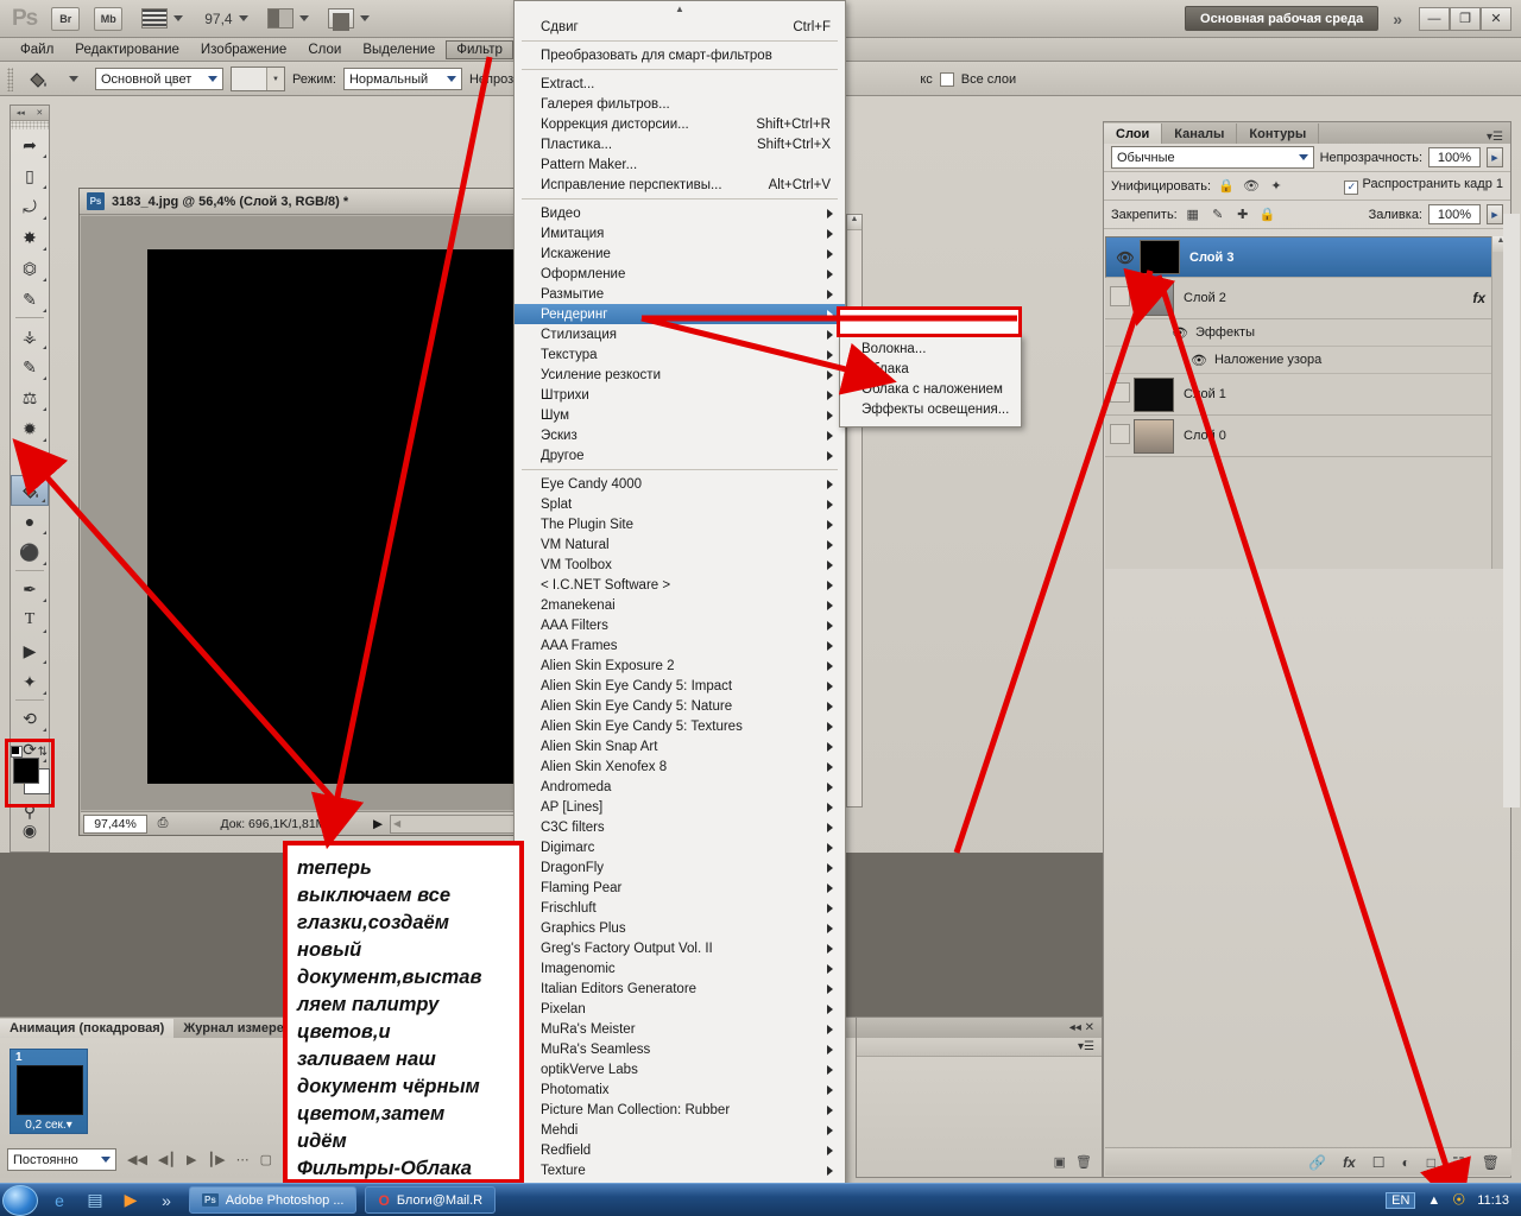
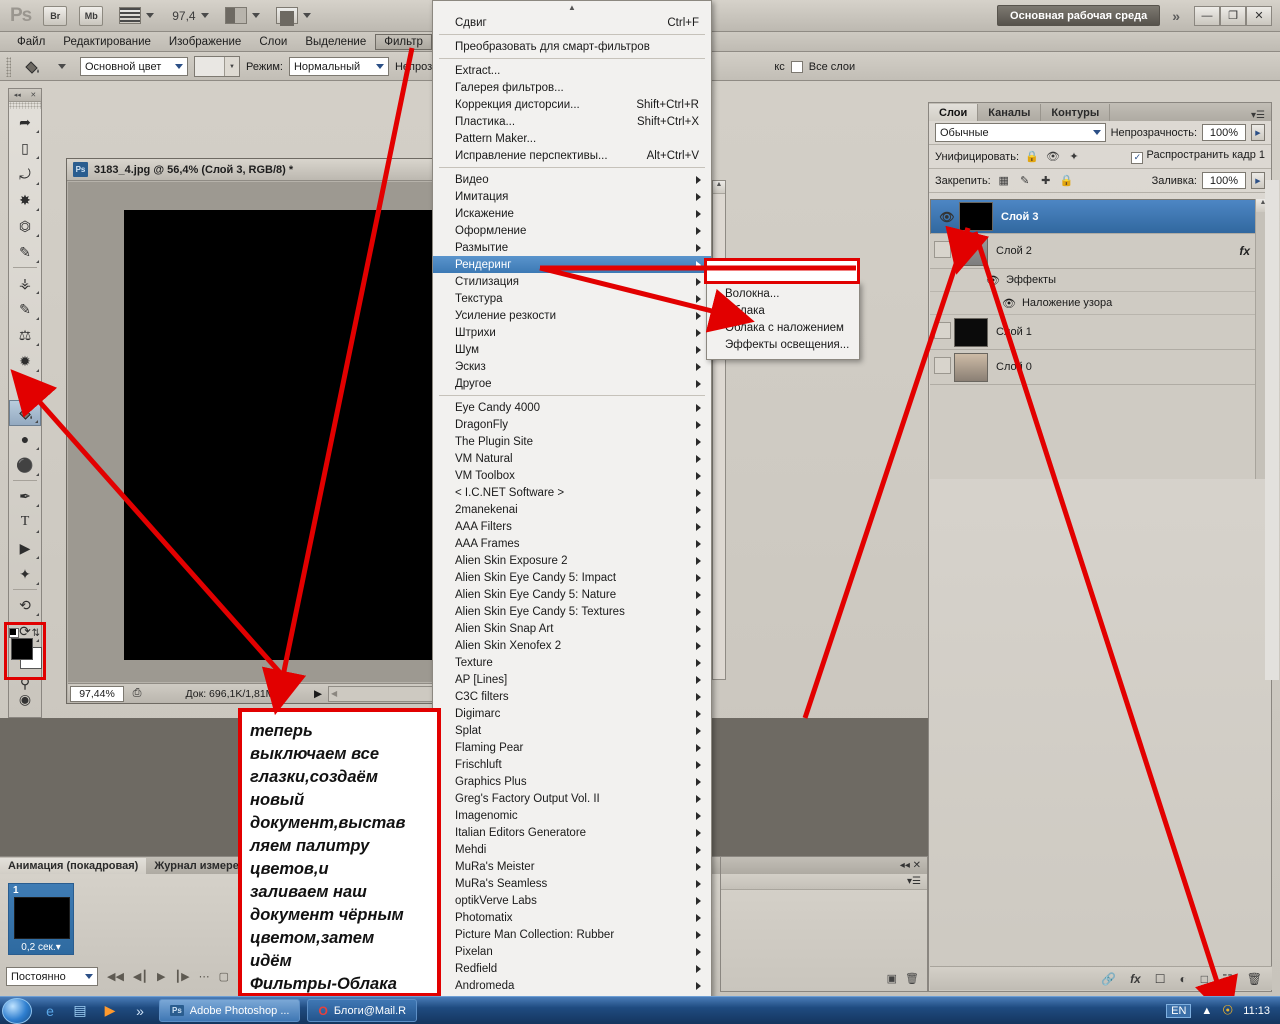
  Ps
  Br
  Mb
  97,4
  Основная рабочая среда
  »
  —
  ❐
  ✕
  Файл
  Редактирование
  Изображение
  Слои
  Выделение
  Фильтр
  Основной цвет
  Режим:
  Нормальный
  кс
  Все слои
  ➦
  ▯
  ⤾
  ✸
  ⏣
  ✎
  ⚶
  ✎
  ⚖
  ✹
  ●
  ⚫
  ✒
  T
  ▶
  ✦
  ⟲
  ⟳
  ⚲
  ⇅
  ◉
  Ps
  3183_4.jpg @ 56,4% (Слой 3, RGB/8) *
  97,44%
  ⎙
  Док: 696,1K/1,81M
  ▶
  ◀
  Слои
  Каналы
  Контуры
  ▾☰
  Обычные
  Непрозрачность:
  100%
  Унифицировать:
  🔒
  👁
  ✦
  ✓ Распространить кадр 1
  Закрепить:
  ▦
  ✎
  ✚
  🔒
  Заливка:
  100%
  👁
  Слой 3
  Слой 2
  fx
  Эффекты
  👁
  Наложение узора
  Сой 1
  Сло 0
  🔗
  fx
  ☐
  ◐
  □
  ☷
  🗑
  Анимация (покадровая)
  Журнал измере
  1
  0,2 сек.▾
  Постоянно
  ◀◀
  ◀┃
  ▶
  ┃▶
  ⋯
  ▢
  ◂◂ ✕
  ▾☰
  ▣
  🗑
  ▲
  Сдвиг
  Ctrl+F
  Преобразовать для смарт-фильтров
  Extract...
  Галерея фильтров...
  Коррекция дисторсии...
  Shift+Ctrl+R
  Пластика...
  Shift+Ctrl+X
  Pattern Maker...
  Исправление перспективы...
  Alt+Ctrl+V
  Видео
  Имитация
  Искажение
  Оформление
  Размытие
  Рендеринг
  Стилизация
  Текстура
  Усиление резкости
  Штрихи
  Шум
  Эскиз
  Другое
  Eye Candy 4000
- Splat
+ DragonFly
  The Plugin Site
  VM Natural
  VM Toolbox
  < I.C.NET Software >
  2manekenai
  AAA Filters
  AAA Frames
  Alien Skin Exposure 2
  Alien Skin Eye Candy 5: Impact
  Alien Skin Eye Candy 5: Nature
  Alien Skin Eye Candy 5: Textures
  Alien Skin Snap Art
- Alien Skin Xenofex 8
+ Alien Skin Xenofex 2
- Andromeda
+ Texture
  AP [Lines]
  C3C filters
  Digimarc
- DragonFly
+ Splat
  Flaming Pear
  Frischluft
  Graphics Plus
  Greg's Factory Output Vol. II
  Imagenomic
  Italian Editors Generatore
- Pixelan
+ Mehdi
  MuRa's Meister
  MuRa's Seamless
  optikVerve Labs
  Photomatix
  Picture Man Collection: Rubber
- Mehdi
+ Pixelan
  Redfield
- Texture
+ Andromeda
  Волокна...
  Облака
  Облака с наложением
  Эффекты освещения...
  теперь
  выключаем все
  глазки,создаём
  новый
  документ,выстав
  ляем палитру
  цветов,и
  заливаем наш
  документ чёрным
  цветом,затем
  идём
  Фильтры-Облака
  e
  ▤
  ▶
  »
  Ps
  Adobe Photoshop ...
  O
  Блоги@Mail.R
  EN
  ▲
  ⦿
  11:13
